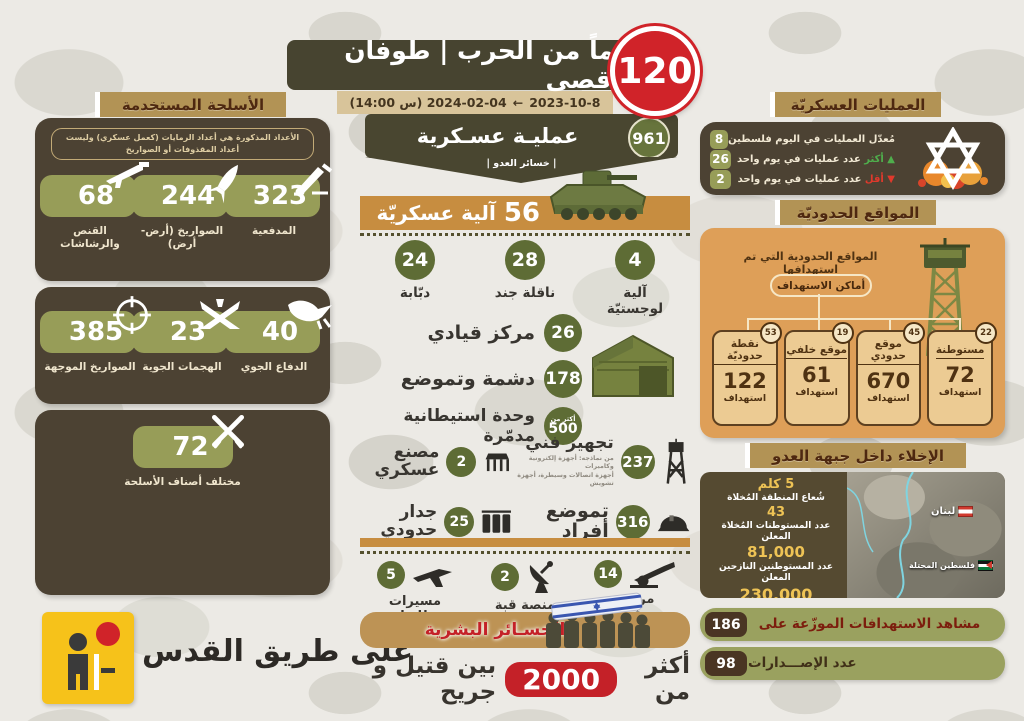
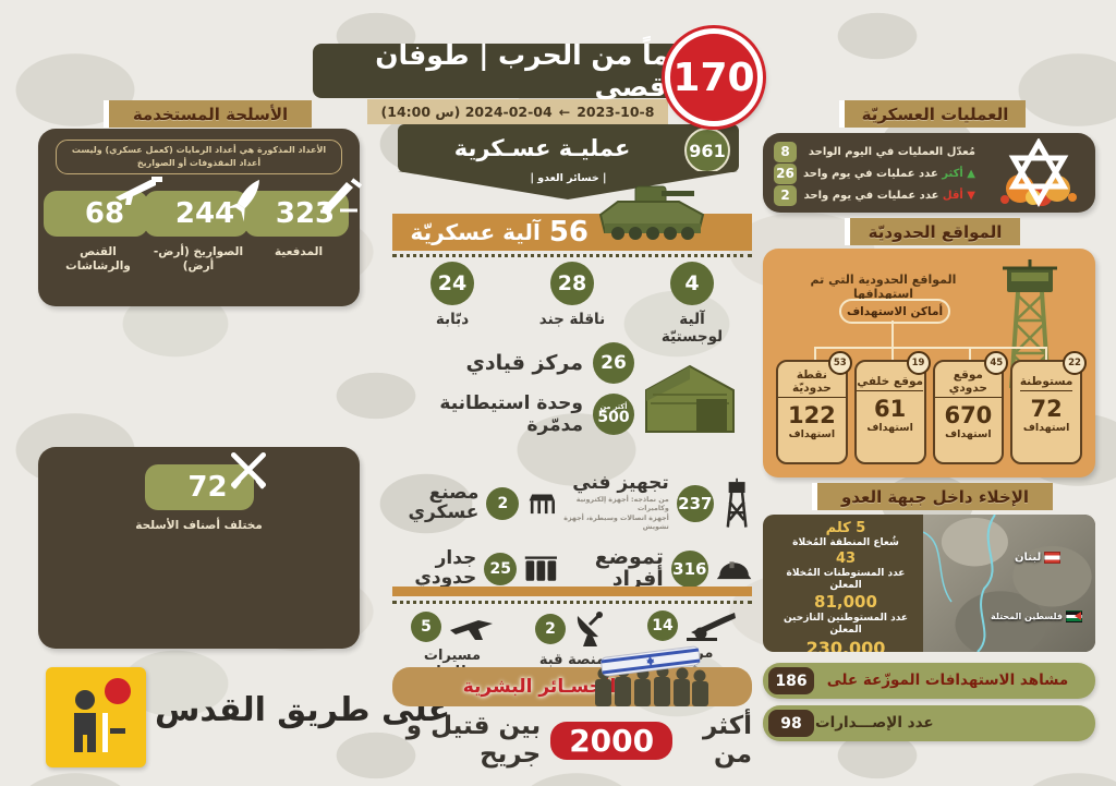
  ماً من الحرب | طوفانقصى
  2023-10-8
  ←
  2024-02-04 (س 14:00)
- 120
+ 170
  الأسلحة المستخدمة
  الأعداد المذكورة هي أعداد الرمايات (كعمل عسكري) وليست أعداد المقذوفات أو الصواريخ
  المدفعية
  244
  الصواريخ (أرض-أرض)
  68
  القنص والرشاشات
- 40
- الدفاع الجوي
- 23
- الهجمات الجوية
- 385
- الصواريخ الموجهة
  72
  مختلف أصناف الأسلحة
  على طريق القدس
  961
  عمليـة عسـكرية
  | خسائر العدو |
  56
  آلية عسكريّة
  4
  آلية لوجستيّة
  28
  ناقلة جند
  24
  دبّابة
  26
  مركز قيادي
- 178
- دشمة وتموضع
  أكثر من
  500
  وحدة استيطانية مدمّرة
  237
  تجهيز فني
  2
  مصنع عسكري
  316
  تموضع أفراد
  25
  جدار حدودي
  14
  2
  5
  اسـائر البشرية
  أكثر من
  2000
  بين قتيل و جريح
  العمليات العسكريّة
- مُعدّل العمليات في اليوم فلسطين
+ مُعدّل العمليات في اليوم الواحد
  8
  ▲ أكثر عدد عمليات في يوم واحد
  26
  ▼ أقل عدد عمليات في يوم واحد
  2
  المواقع الحدوديّة
  المواقع الحدودية التي تم استهدافها
  أماكن الاستهداف
  22
  مستوطنة
  72
  استهداف
  45
  موقع حدودي
  670
  استهداف
  19
  موقع خلفي
  61
  استهداف
  53
  نقطة حدوديّة
  122
  استهداف
  الإخلاء داخل جبهة العدو
  لبنان
  فلسطين المحتلة
  5 كلم
  شُعاع المنطقة المُخلاة
  43
  عدد المستوطنات المُخلاة المعلن
  81,000
  عدد المستوطنين النازحين المعلن
  230,000
  186
  مشاهد الاستهدافات الموزّعة على
  98
  عدد الإصـــدارات
